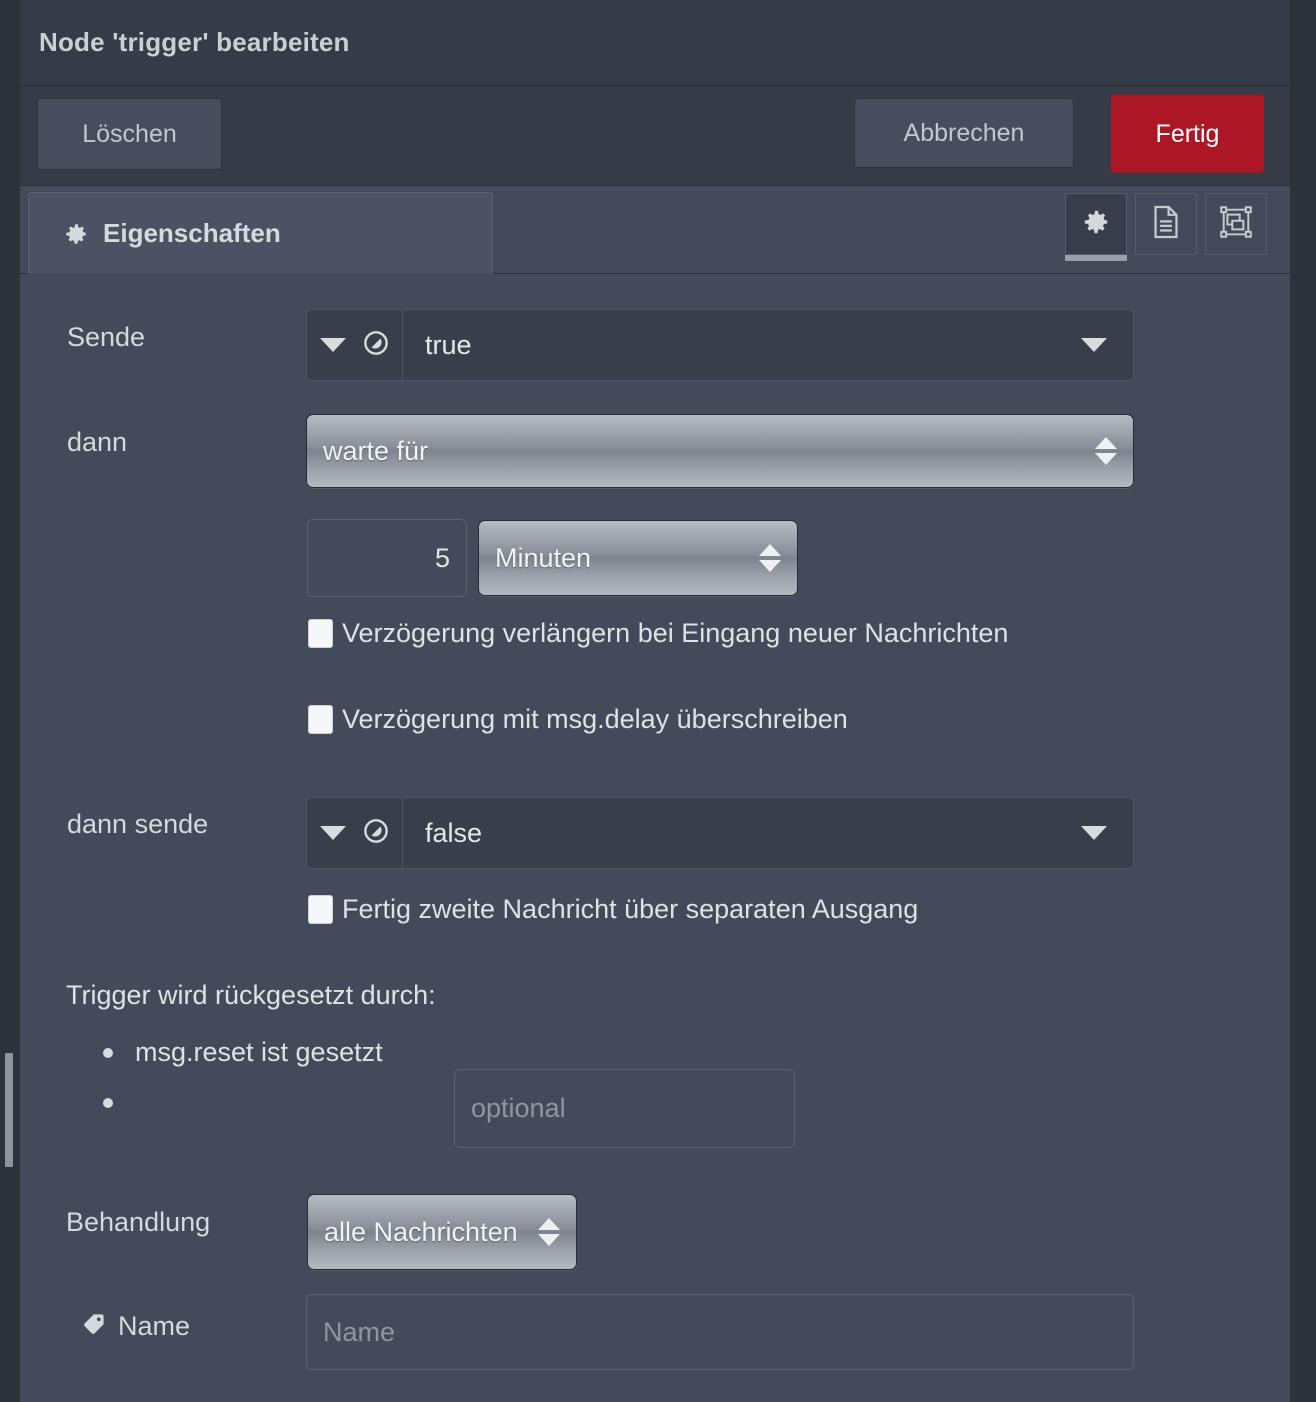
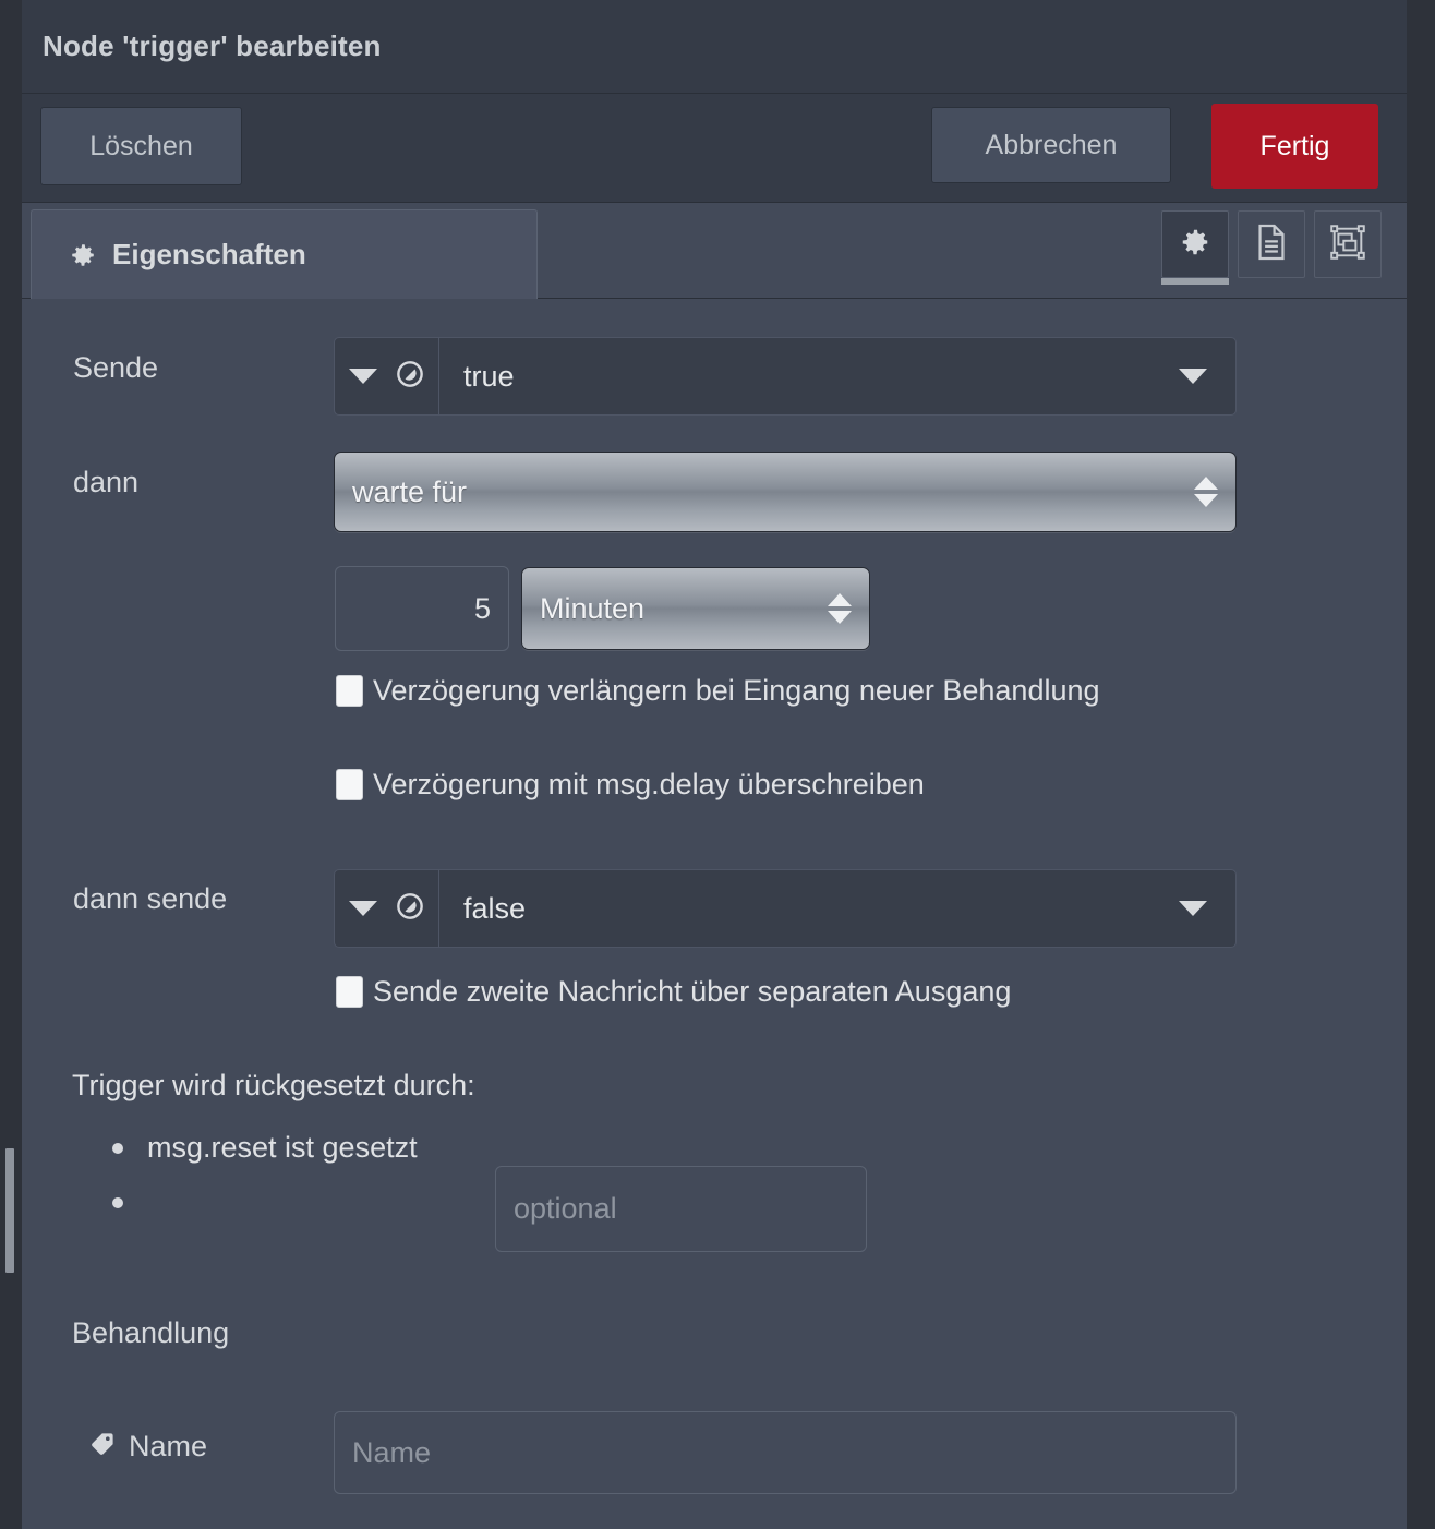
  Node 'trigger' bearbeiten
  Löschen
  Abbrechen
  Fertig
  Eigenschaften
  Sende
  true
  dann
  warte für
  5
  Minuten
- Verzögerung verlängern bei Eingang neuer Nachrichten
+ Verzögerung verlängern bei Eingang neuer Behandlung
  Verzögerung mit msg.delay überschreiben
  dann sende
  false
- Fertig zweite Nachricht über separaten Ausgang
+ Sende zweite Nachricht über separaten Ausgang
  Trigger wird rückgesetzt durch:
  msg.reset ist gesetzt
  optional
  Behandlung
- alle Nachrichten
  Name
  Name
